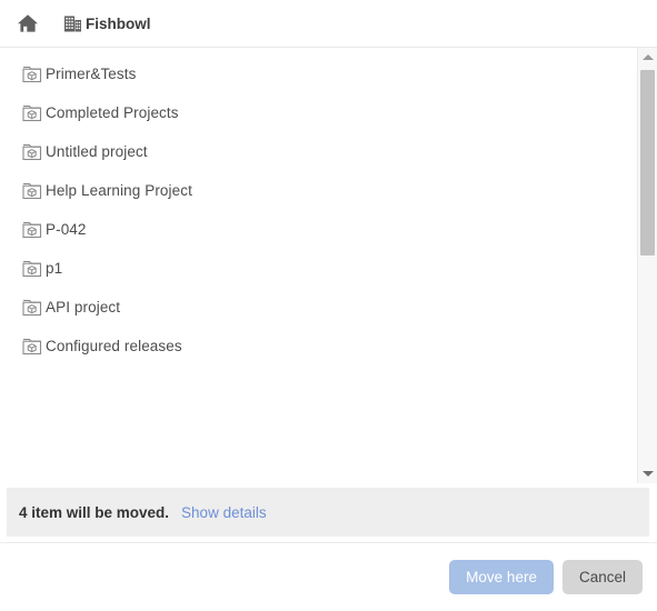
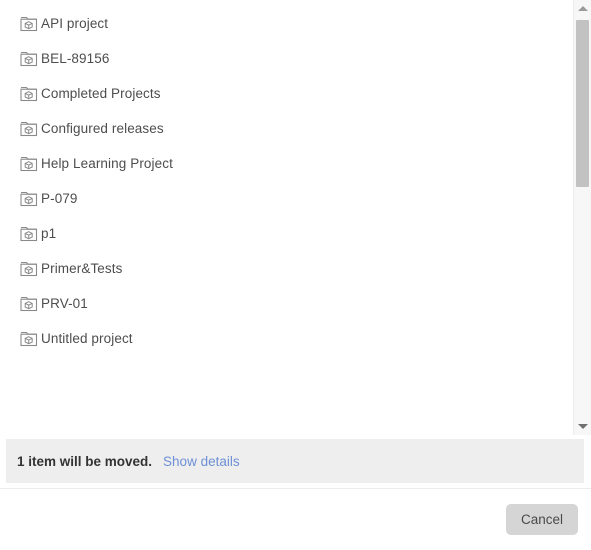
- Fishbowl
- Primer&Tests
+ API project
+ BEL-89156
  Completed Projects
- Untitled project
+ Configured releases
  Help Learning Project
- P-042
+ P-079
  p1
- API project
+ Primer&Tests
+ PRV-01
- Configured releases
+ Untitled project
- 4 item will be moved.
+ 1 item will be moved.
  Show details
- Move here
  Cancel
